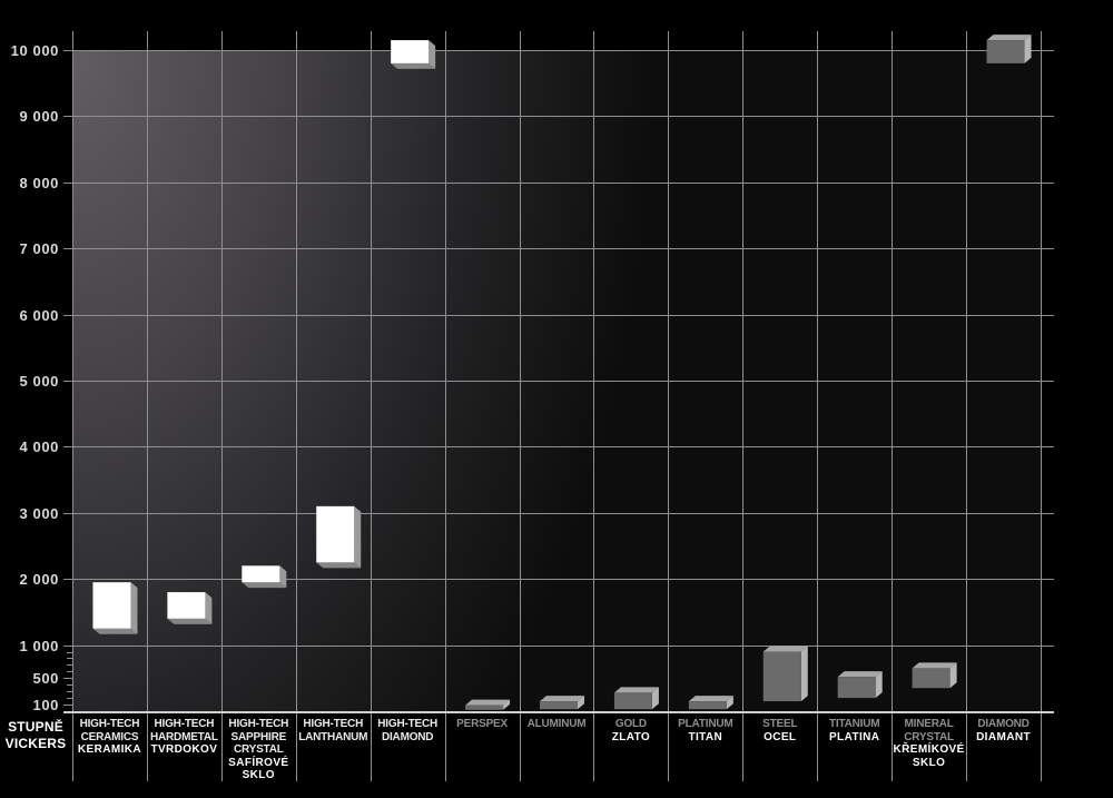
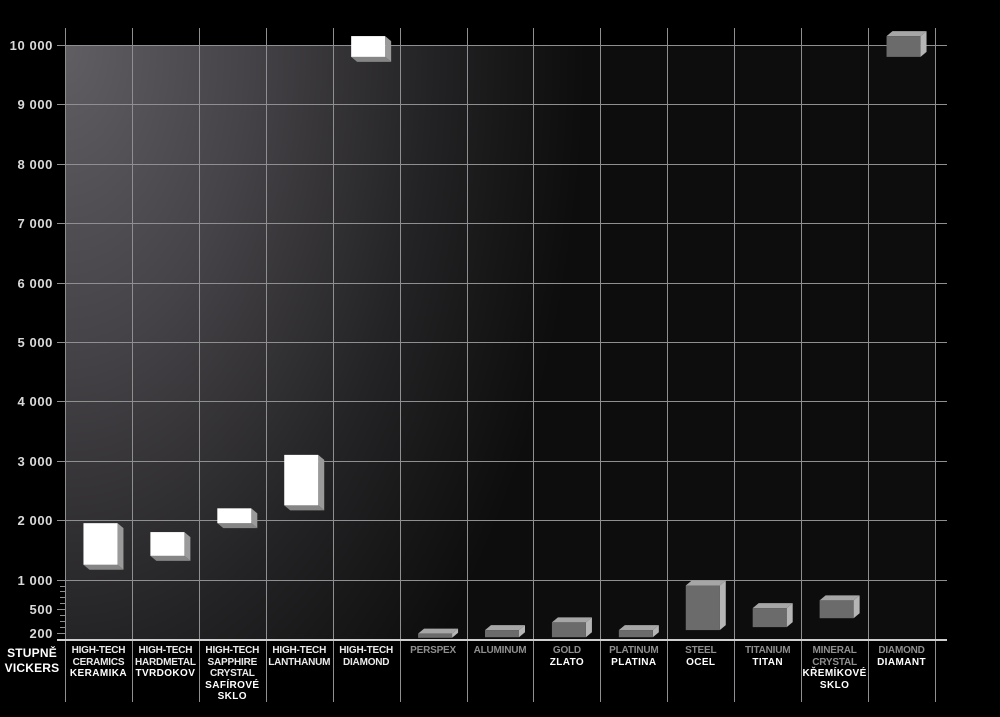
  10 000
  9 000
  8 000
  7 000
  6 000
  5 000
  4 000
  3 000
  2 000
  1 000
  500
- 100
+ 200
  HIGH-TECH
  CERAMICS
  KERAMIKA
  HIGH-TECH
  HARDMETAL
  TVRDOKOV
  HIGH-TECH
  SAPPHIRE
  CRYSTAL
  SAFÍROVÉ
  SKLO
  HIGH-TECH
  LANTHANUM
  HIGH-TECH
  DIAMOND
  PERSPEX
  ALUMINUM
  GOLD
  ZLATO
  PLATINUM
- TITAN
+ PLATINA
  STEEL
  OCEL
  TITANIUM
- PLATINA
+ TITAN
  MINERAL
  CRYSTAL
  KŘEMÍKOVÉ
  SKLO
  DIAMOND
  DIAMANT
  STUPNĚ
  VICKERS
